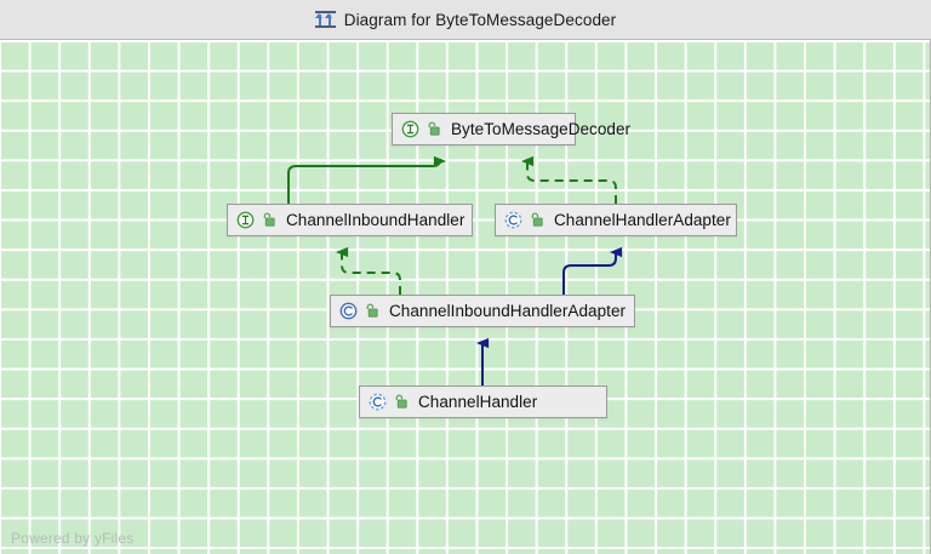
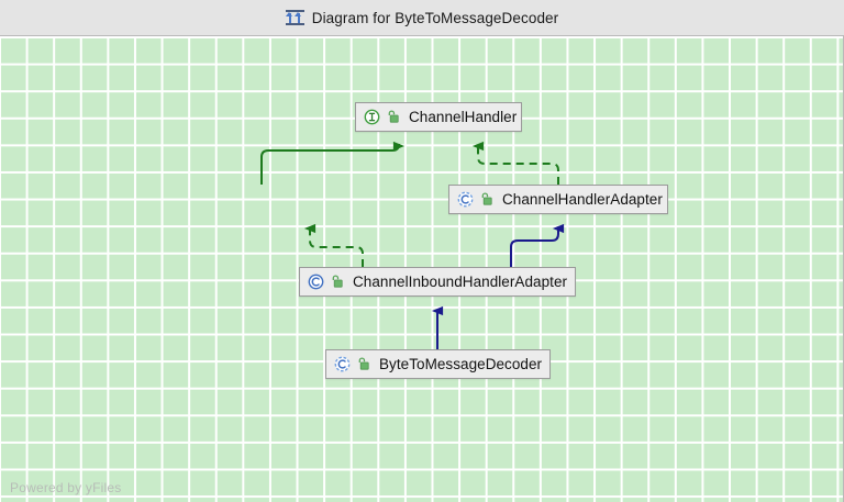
  Diagram for ByteToMessageDecoder
- ByteToMessageDecoder
+ ChannelHandler
- ChannelInboundHandler
  ChannelHandlerAdapter
  ChannelInboundHandlerAdapter
- ChannelHandler
+ ByteToMessageDecoder
  Powered by yFiles
